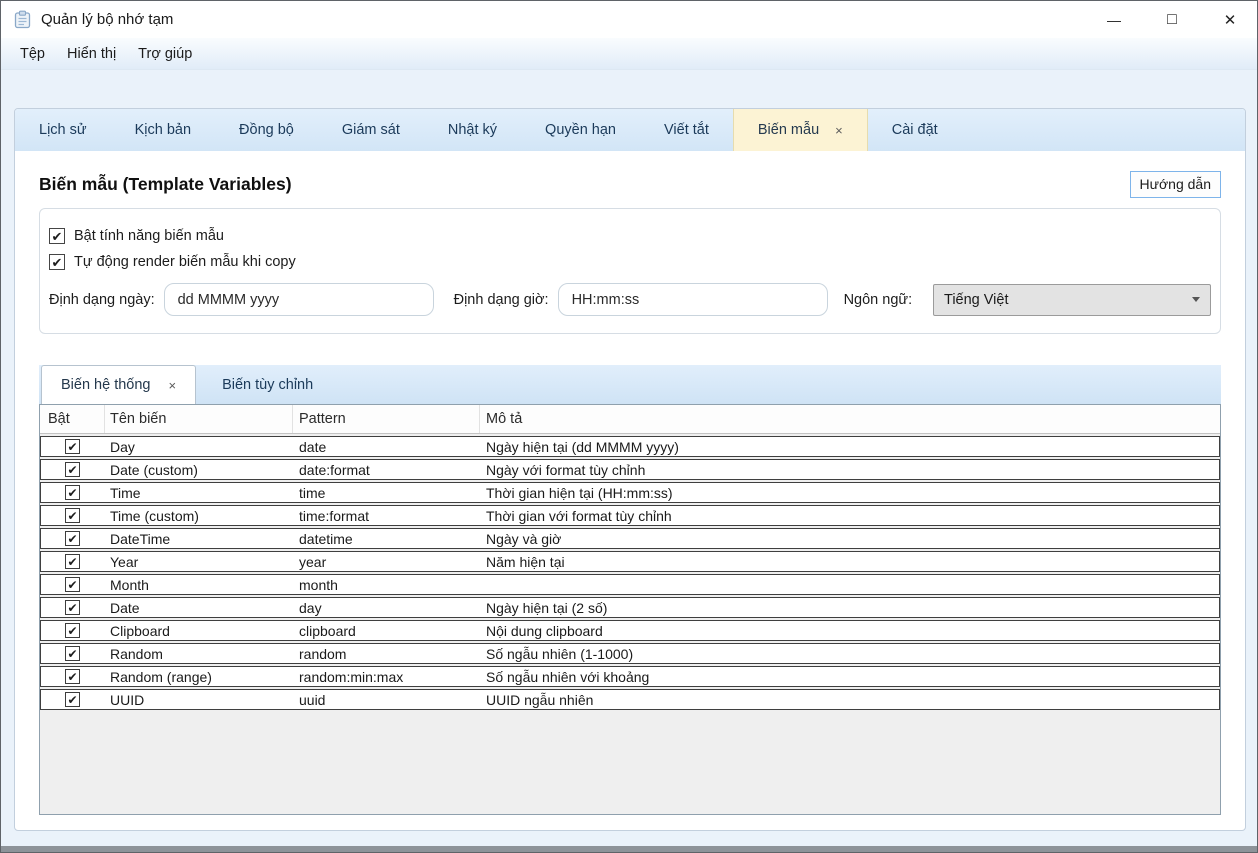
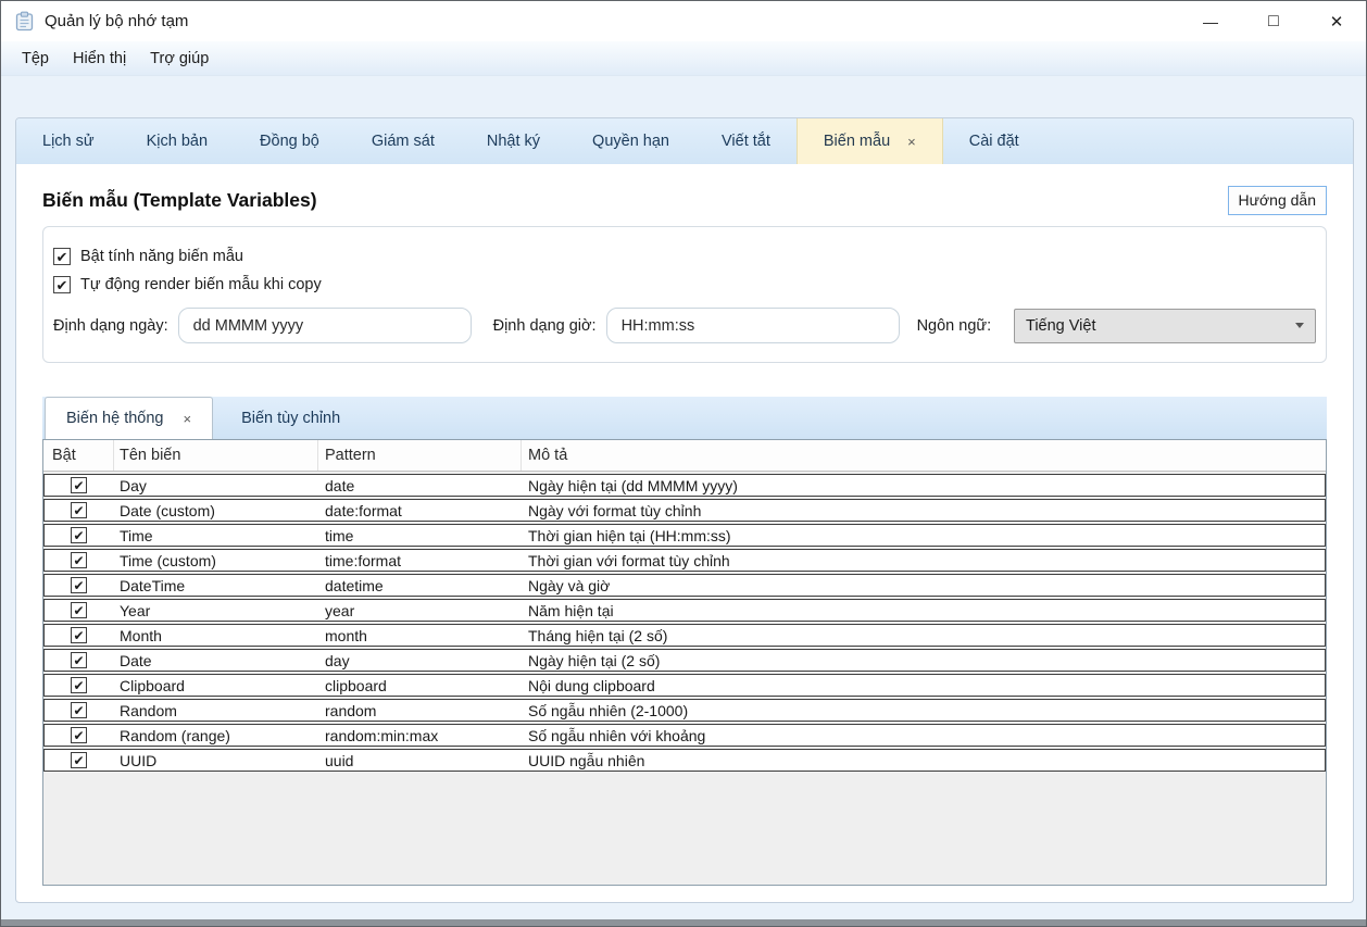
  Quản lý bộ nhớ tạm
  —
  □
  ✕
  Tệp
  Hiển thị
  Trợ giúp
  Lịch sử
  Kịch bản
  Đồng bộ
  Giám sát
  Nhật ký
  Quyền hạn
  Viết tắt
  Biến mẫu
  ×
  Cài đặt
  Biến mẫu (Template Variables)
  Hướng dẫn
  ✔
  Bật tính năng biến mẫu
  ✔
  Tự động render biến mẫu khi copy
  Định dạng ngày:
  dd MMMM yyyy
  Định dạng giờ:
  HH:mm:ss
  Ngôn ngữ:
  Tiếng Việt
  Biến hệ thống
  ×
  Biến tùy chỉnh
  Bật
  Tên biến
  Pattern
  Mô tả
  ✔
  Day
  date
  Ngày hiện tại (dd MMMM yyyy)
  ✔
  Date (custom)
  date:format
  Ngày với format tùy chỉnh
  ✔
  Time
  time
  Thời gian hiện tại (HH:mm:ss)
  ✔
  Time (custom)
  time:format
  Thời gian với format tùy chỉnh
  ✔
  DateTime
  datetime
  Ngày và giờ
  ✔
  Year
  year
  Năm hiện tại
  ✔
  Month
  month
+ Tháng hiện tại (2 số)
  ✔
  Date
  day
  Ngày hiện tại (2 số)
  ✔
  Clipboard
  clipboard
  Nội dung clipboard
  ✔
  Random
  random
- Số ngẫu nhiên (1-1000)
+ Số ngẫu nhiên (2-1000)
  ✔
  Random (range)
  random:min:max
  Số ngẫu nhiên với khoảng
  ✔
  UUID
  uuid
  UUID ngẫu nhiên
